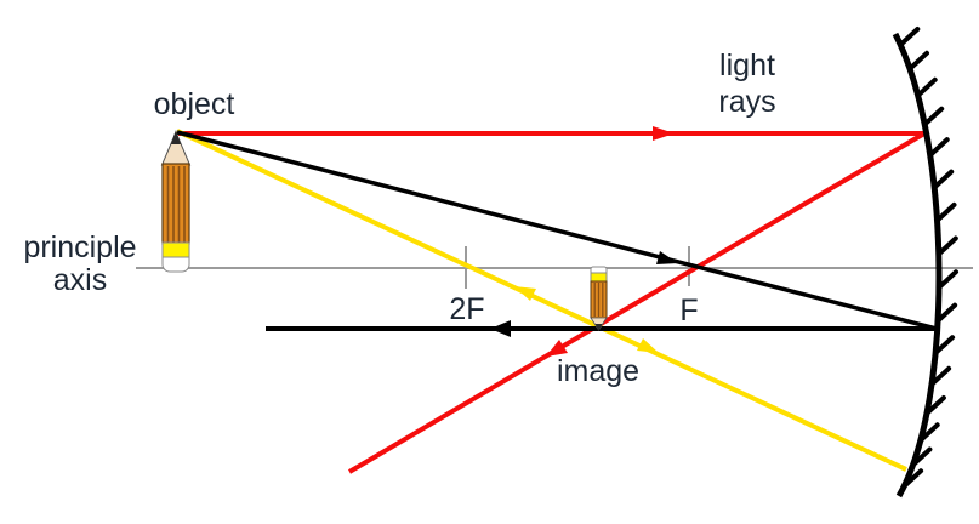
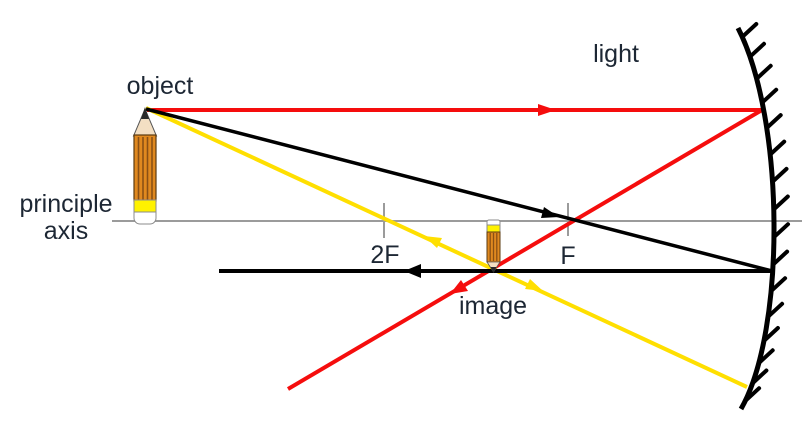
  object
  light
- rays
  principle
  axis
  2F
  F
  image
